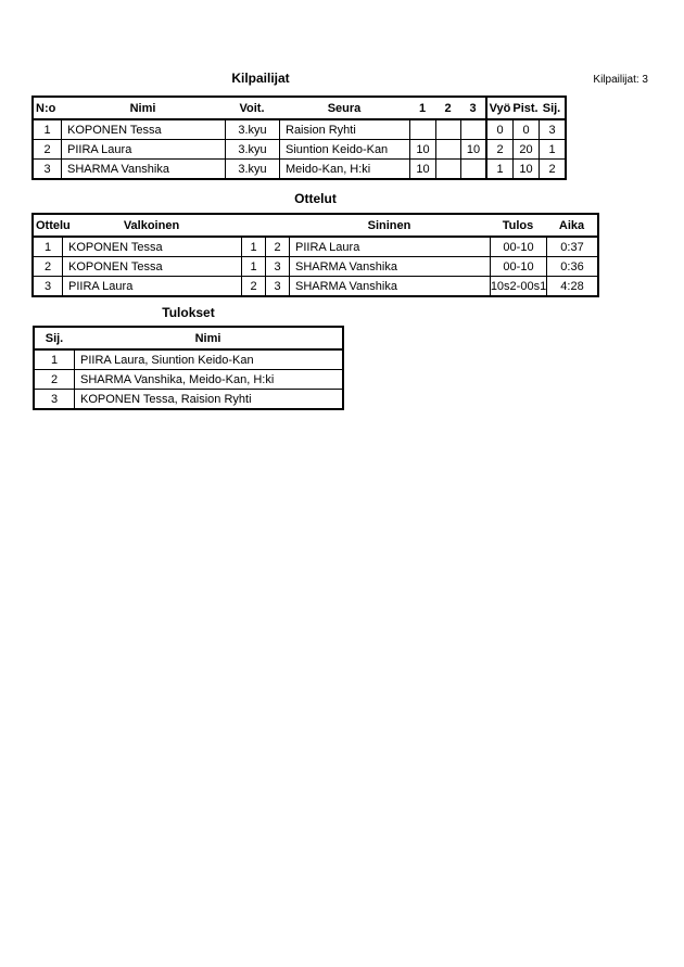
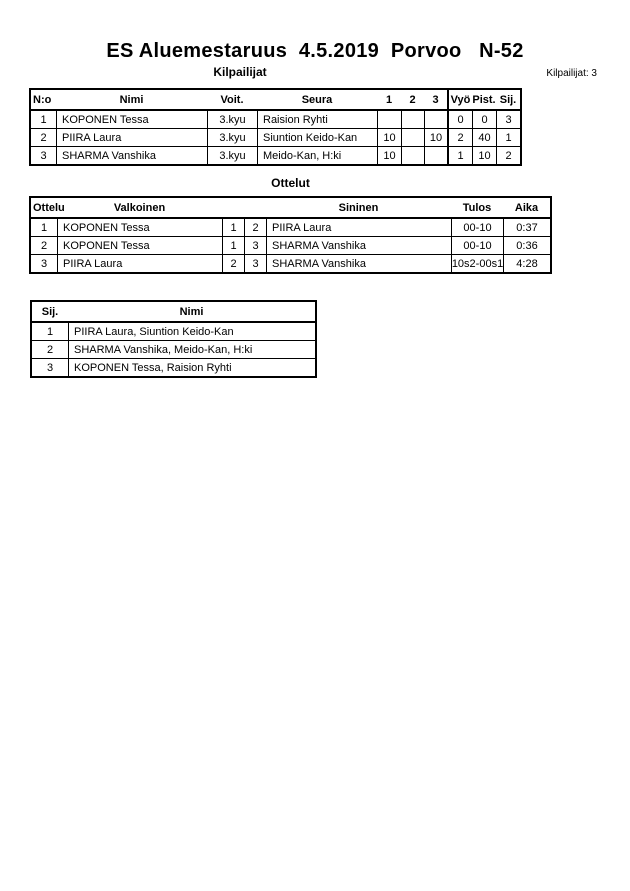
+ ES Aluemestaruus 4.5.2019 Porvoo N-52
  Kilpailijat
  Kilpailijat: 3
  N:o
  Nimi
  Voit.
  Seura
  1
  2
  3
  Vyö
  Pist.
  Sij.
  1
  KOPONEN Tessa
  3.kyu
  Raision Ryhti
  0
  0
  3
  2
  PIIRA Laura
  3.kyu
  Siuntion Keido-Kan
  10
  10
  2
- 20
+ 40
  1
  3
  SHARMA Vanshika
  3.kyu
  Meido-Kan, H:ki
  10
  1
  10
  2
  Ottelut
  Ottel
  Valkoinen
  Sininen
  Tulos
  Aika
  1
  KOPONEN Tessa
  1
  2
  PIIRA Laura
  00-10
  0:37
  2
  KOPONEN Tessa
  1
  3
  SHARMA Vanshika
  00-10
  0:36
  3
  PIIRA Laura
  2
  3
  SHARMA Vanshika
  10s2-00s1
  4:28
- Tulokset
  Sij.
  Nimi
  1
  PIIRA Laura, Siuntion Keido-Kan
  2
  SHARMA Vanshika, Meido-Kan, H:ki
  3
  KOPONEN Tessa, Raision Ryhti
